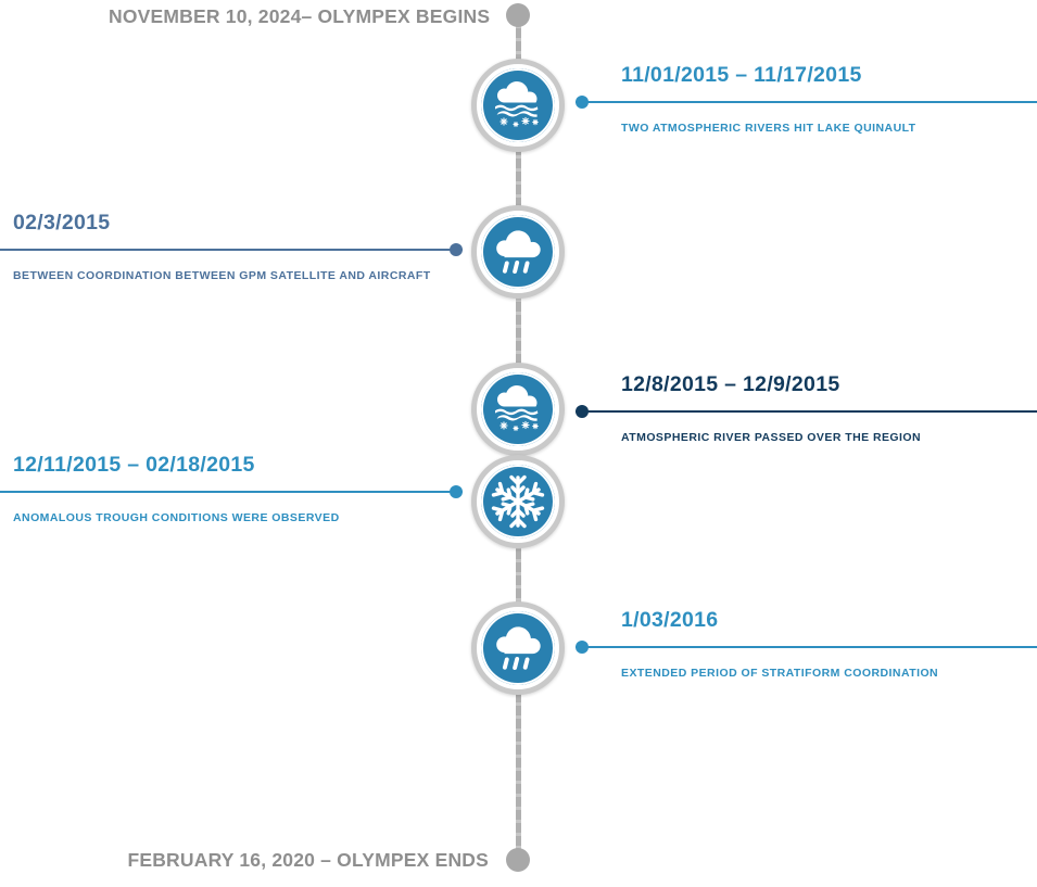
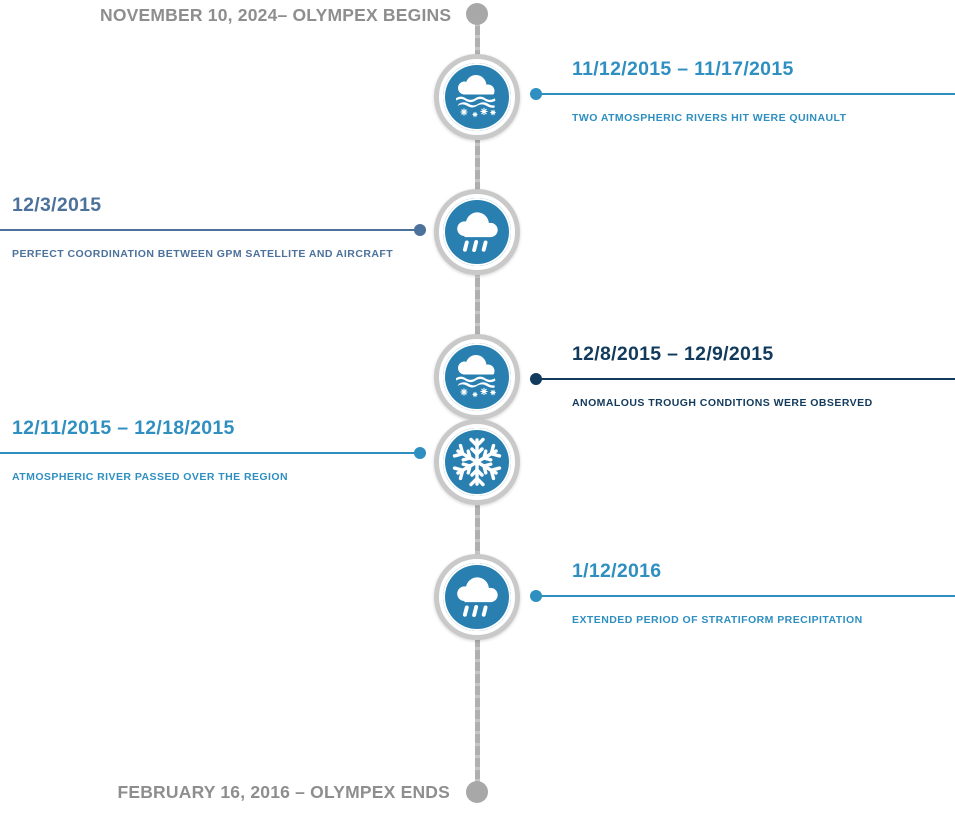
  NOVEMBER 10, 2024– OLYMPEX BEGINS
- FEBRUARY 16, 2020 – OLYMPEX ENDS
+ FEBRUARY 16, 2016 – OLYMPEX ENDS
- 11/01/2015 – 11/17/2015
+ 11/12/2015 – 11/17/2015
- TWO ATMOSPHERIC RIVERS HIT LAKE QUINAULT
+ TWO ATMOSPHERIC RIVERS HIT WERE QUINAULT
- 02/3/2015
+ 12/3/2015
- BETWEEN COORDINATION BETWEEN GPM SATELLITE AND AIRCRAFT
+ PERFECT COORDINATION BETWEEN GPM SATELLITE AND AIRCRAFT
  12/8/2015 – 12/9/2015
- ATMOSPHERIC RIVER PASSED OVER THE REGION
+ ANOMALOUS TROUGH CONDITIONS WERE OBSERVED
- 12/11/2015 – 02/18/2015
+ 12/11/2015 – 12/18/2015
- ANOMALOUS TROUGH CONDITIONS WERE OBSERVED
+ ATMOSPHERIC RIVER PASSED OVER THE REGION
- 1/03/2016
+ 1/12/2016
- EXTENDED PERIOD OF STRATIFORM COORDINATION
+ EXTENDED PERIOD OF STRATIFORM PRECIPITATION
